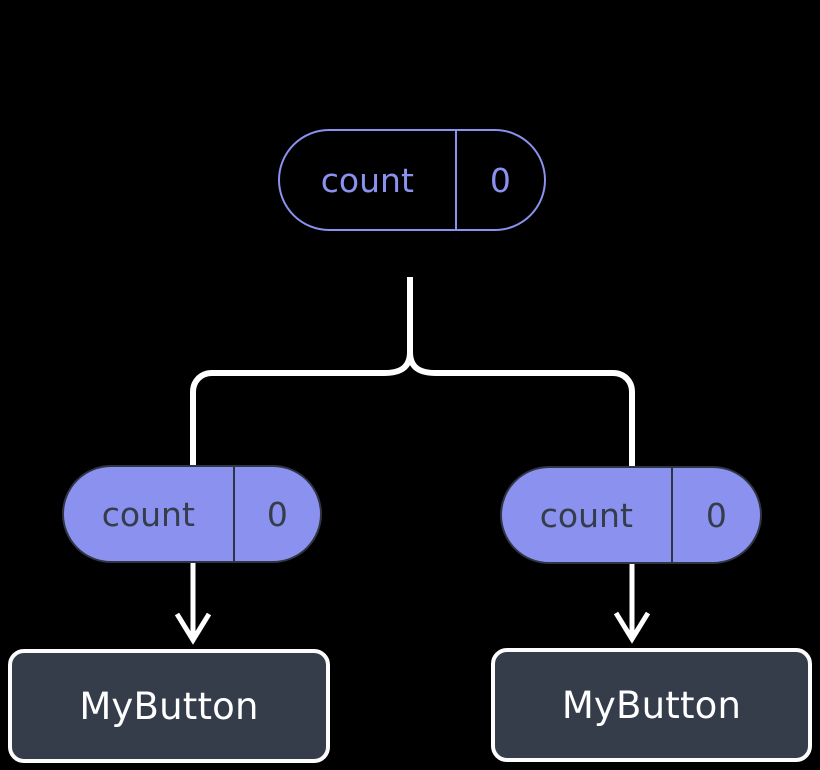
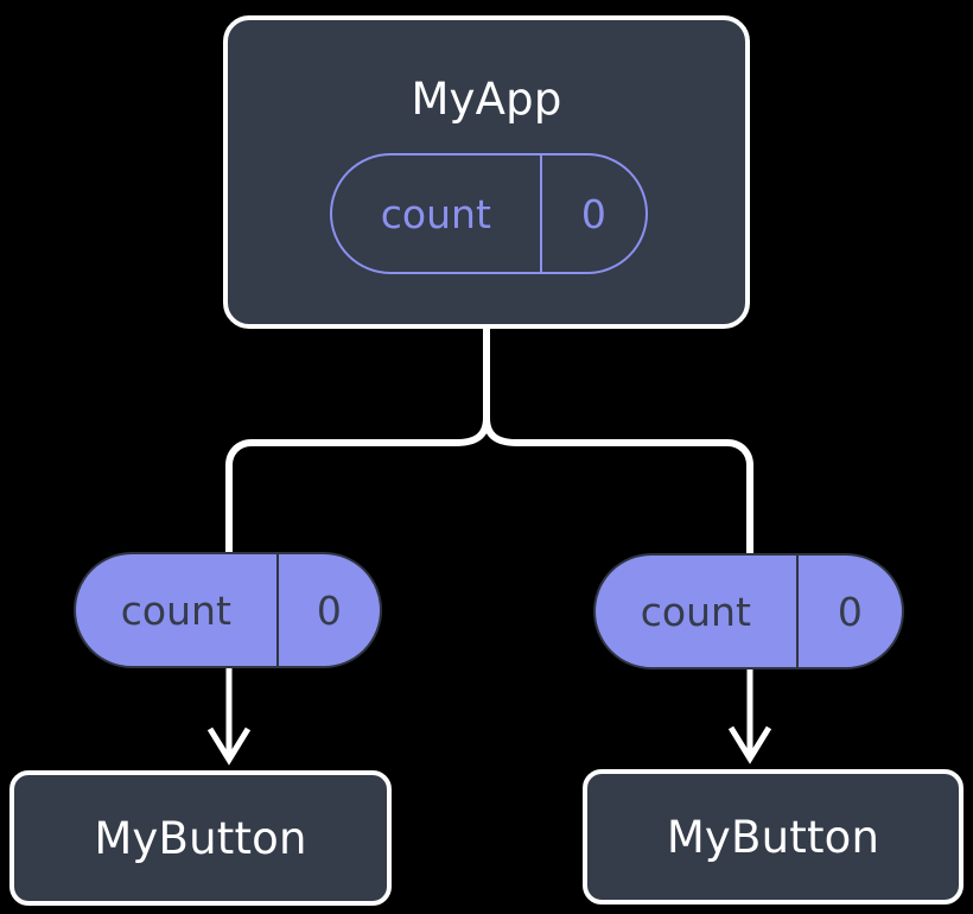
+ MyApp
  count
  0
  count
  0
  count
  0
  MyButton
  MyButton
